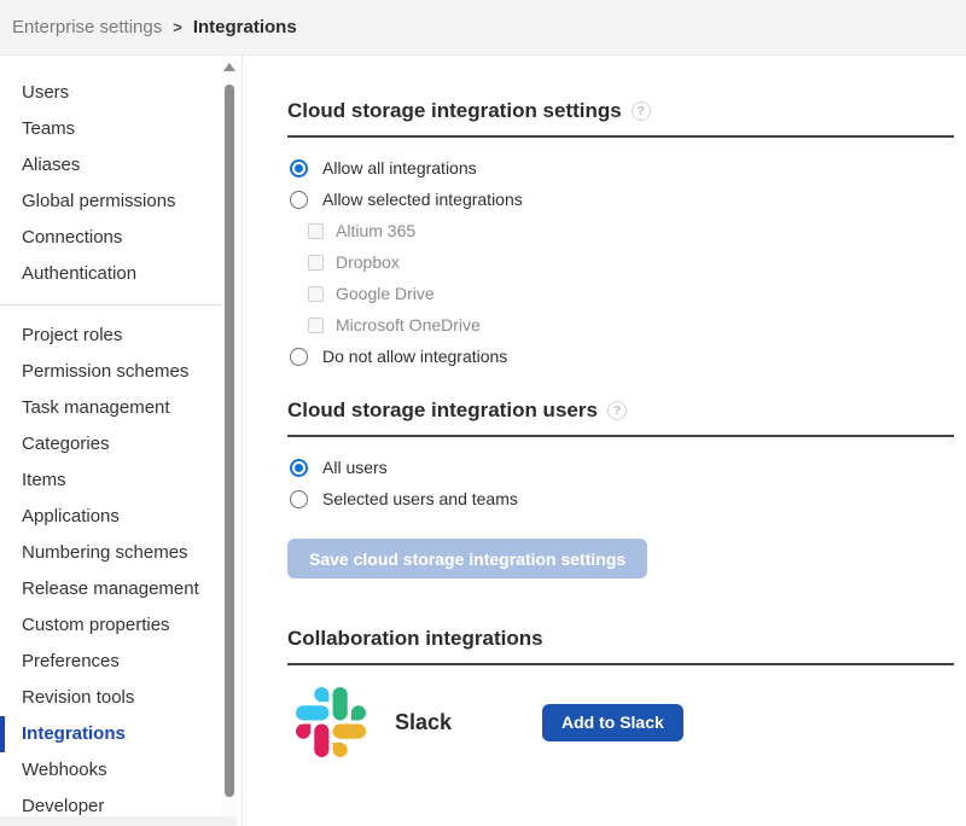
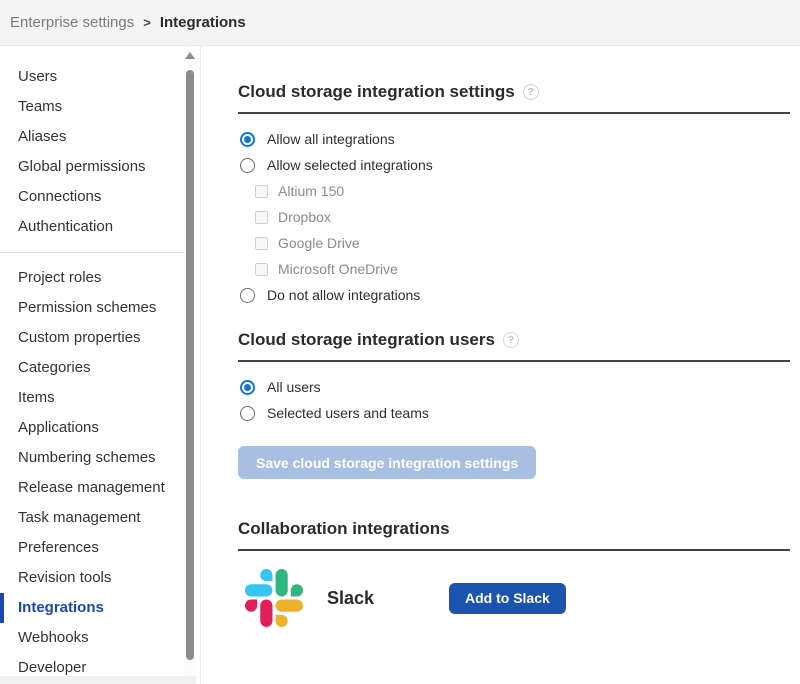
  Enterprise settings
  >
  Integrations
  Users
  Teams
  Aliases
  Global permissions
  Connections
  Authentication
  Project roles
  Permission schemes
- Task management
+ Custom properties
  Categories
  Items
  Applications
  Numbering schemes
  Release management
- Custom properties
+ Task management
  Preferences
  Revision tools
  Integrations
  Webhooks
  Developer
  Cloud storage integration settings ?
  Allow all integrations
  Allow selected integrations
- Altium 365
+ Altium 150
  Dropbox
  Google Drive
  Microsoft OneDrive
  Do not allow integrations
  Cloud storage integration users ?
  All users
  Selected users and teams
  Save cloud storage integration settings
  Collaboration integrations
  Slack
  Add to Slack
